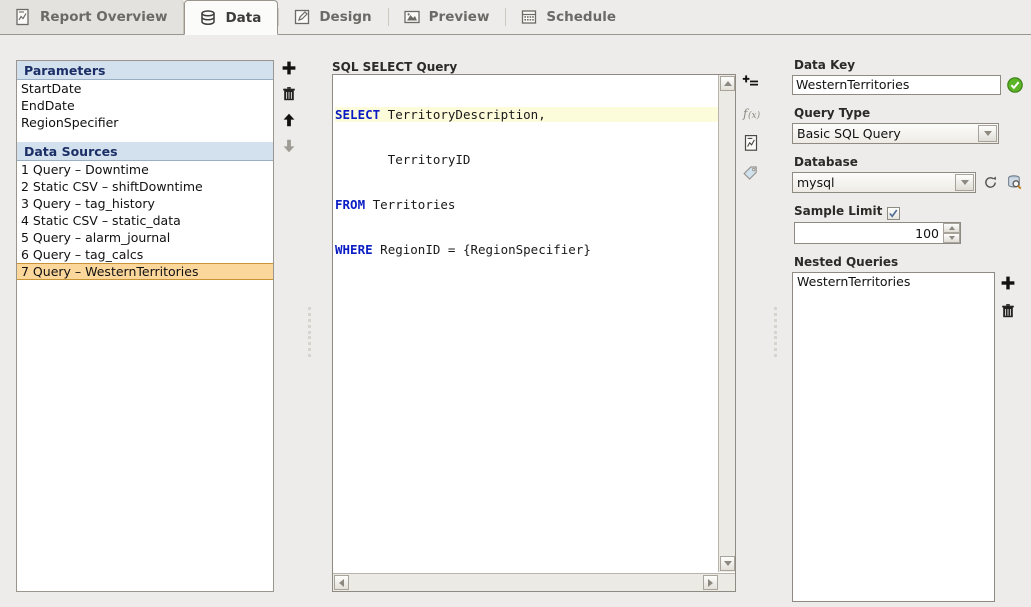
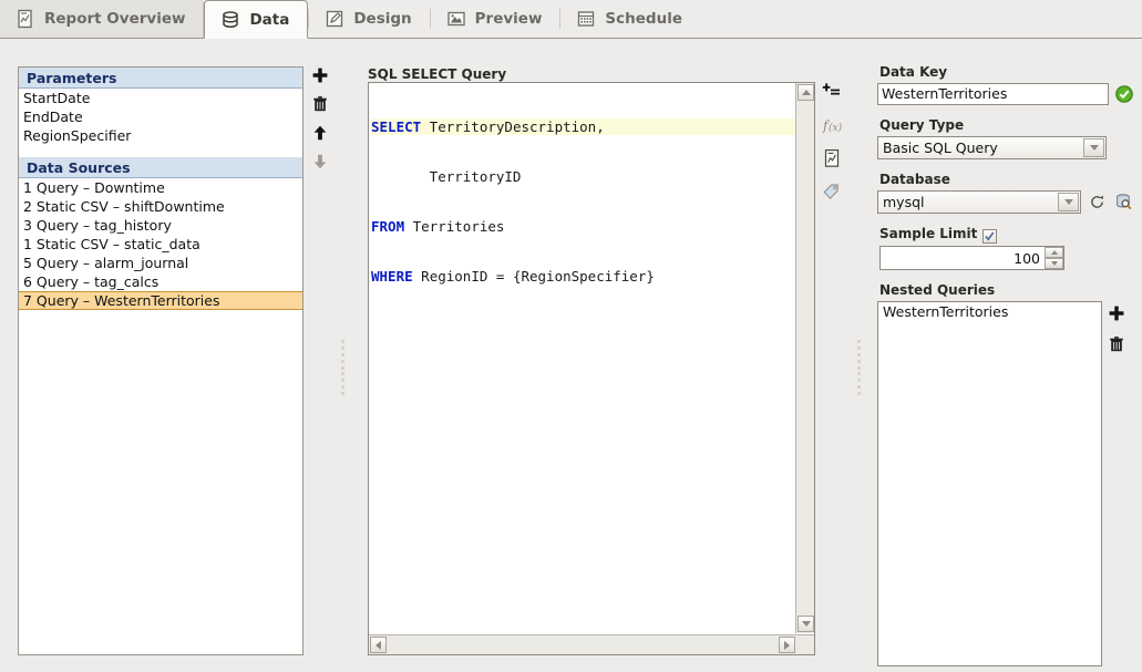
  Report Overview
  Data
  Design
  Preview
  Schedule
  Parameters
  StartDate
  EndDate
  RegionSpecifier
  Data Sources
  1 Query – Downtime
  2 Static CSV – shiftDowntime
  3 Query – tag_history
- 4 Static CSV – static_data
+ 1 Static CSV – static_data
  5 Query – alarm_journal
  6 Query – tag_calcs
  7 Query – WesternTerritories
  SQL SELECT Query
  SELECT TerritoryDescription,
  TerritoryID
  FROM Territories
  WHERE RegionID = {RegionSpecifier}
  f
  (x)
  Data Key
  WesternTerritories
  Query Type
  Basic SQL Query
  Database
  mysql
  Sample Limit
  100
  Nested Queries
  WesternTerritories
